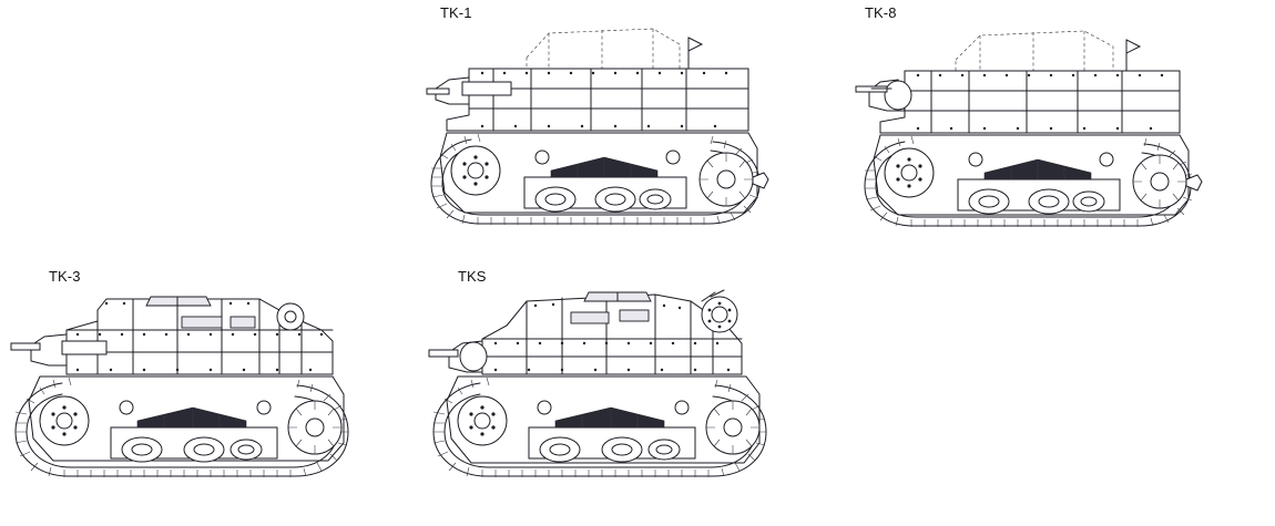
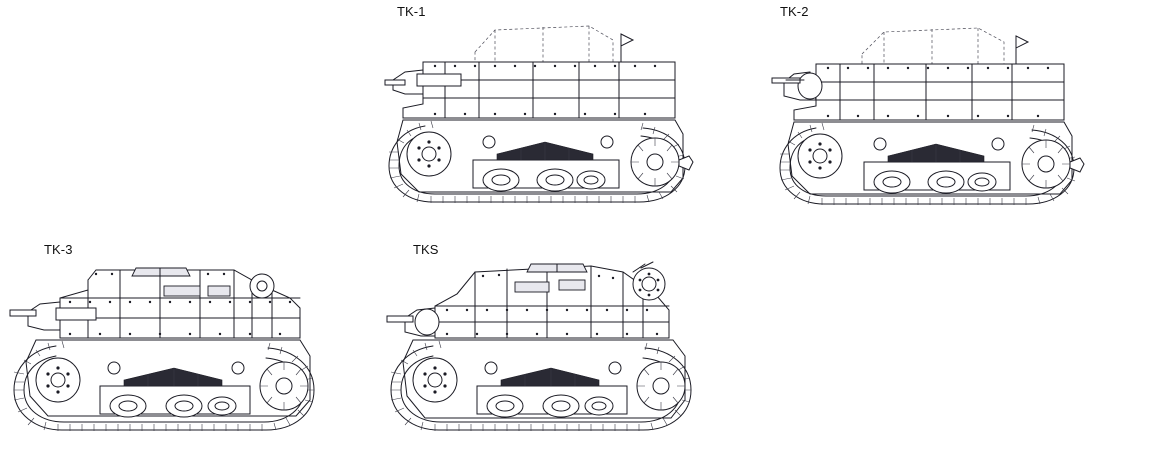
  TK-1
- TK-8
+ TK-2
  TK-3
  TKS
